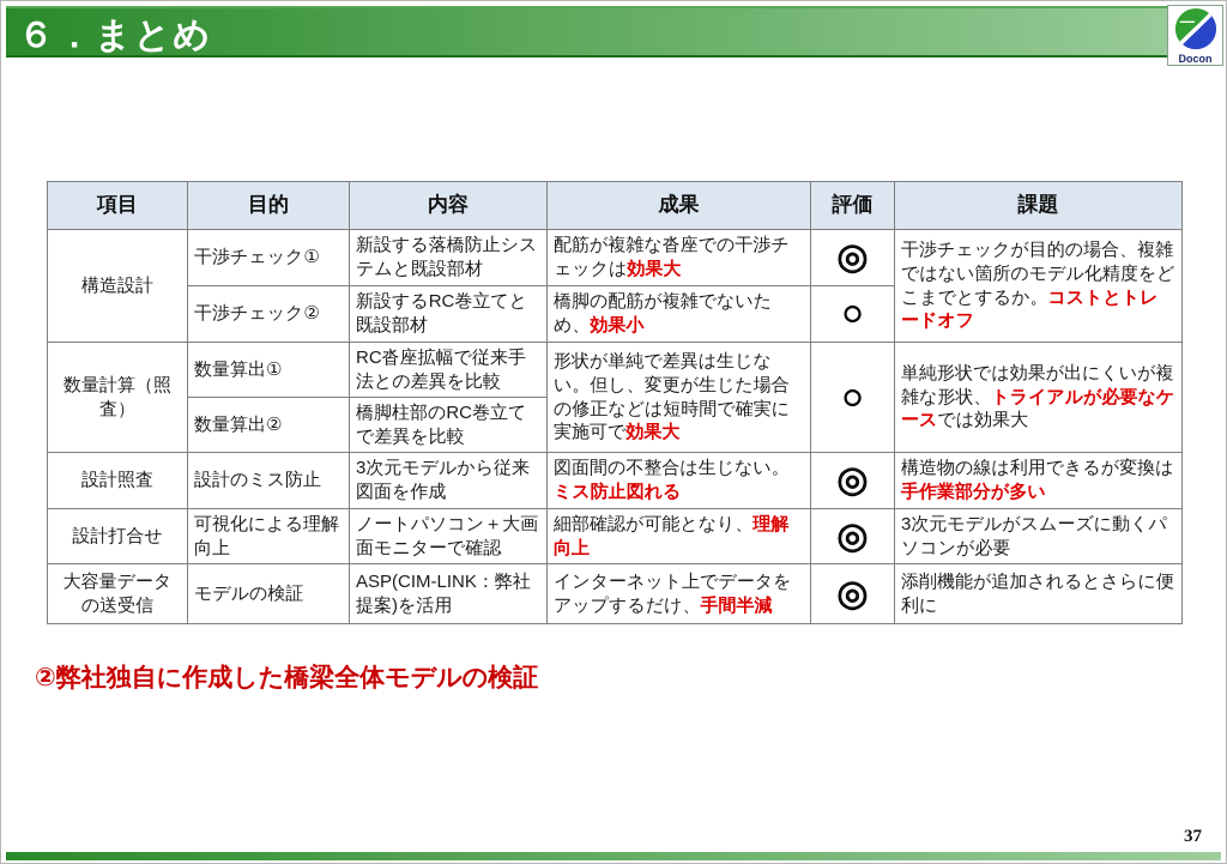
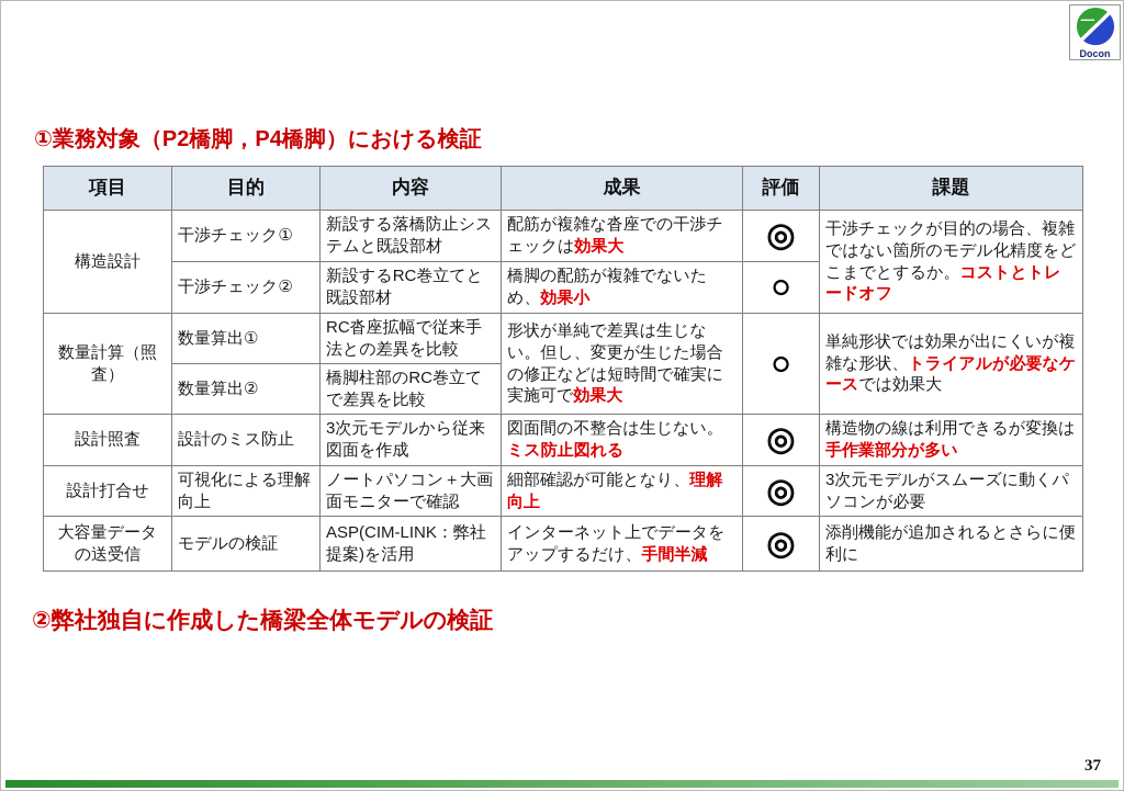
- ６．まとめ
  Docon
+ ①業務対象（P2橋脚，P4橋脚）における検証
  項目	目的	内容	成果	評価	課題
  構造設計	干渉チェック①	新設する落橋防止システムと既設部材	配筋が複雑な沓座での干渉チェックは効果大	◎	干渉チェックが目的の場合、複雑ではない箇所のモデル化精度をどこまでとするか。コストとトレードオフ
  干渉チェック②	新設するRC巻立てと既設部材	橋脚の配筋が複雑でないため、効果小	○
  数量計算（照査）	数量算出①	RC沓座拡幅で従来手法との差異を比較	形状が単純で差異は生じない。但し、変更が生じた場合の修正などは短時間で確実に実施可で効果大	○	単純形状では効果が出にくいが複雑な形状、トライアルが必要なケースでは効果大
  数量算出②	橋脚柱部のRC巻立てで差異を比較
  設計照査	設計のミス防止	3次元モデルから従来図面を作成	図面間の不整合は生じない。ミス防止図れる	◎	構造物の線は利用できるが変換は手作業部分が多い
  設計打合せ	可視化による理解向上	ノートパソコン＋大画面モニターで確認	細部確認が可能となり、理解向上	◎	3次元モデルがスムーズに動くパソコンが必要
  大容量データの送受信	モデルの検証	ASP(CIM-LINK：弊社提案)を活用	インターネット上でデータをアップするだけ、手間半減	◎	添削機能が追加されるとさらに便利に
  ②弊社独自に作成した橋梁全体モデルの検証
  37
